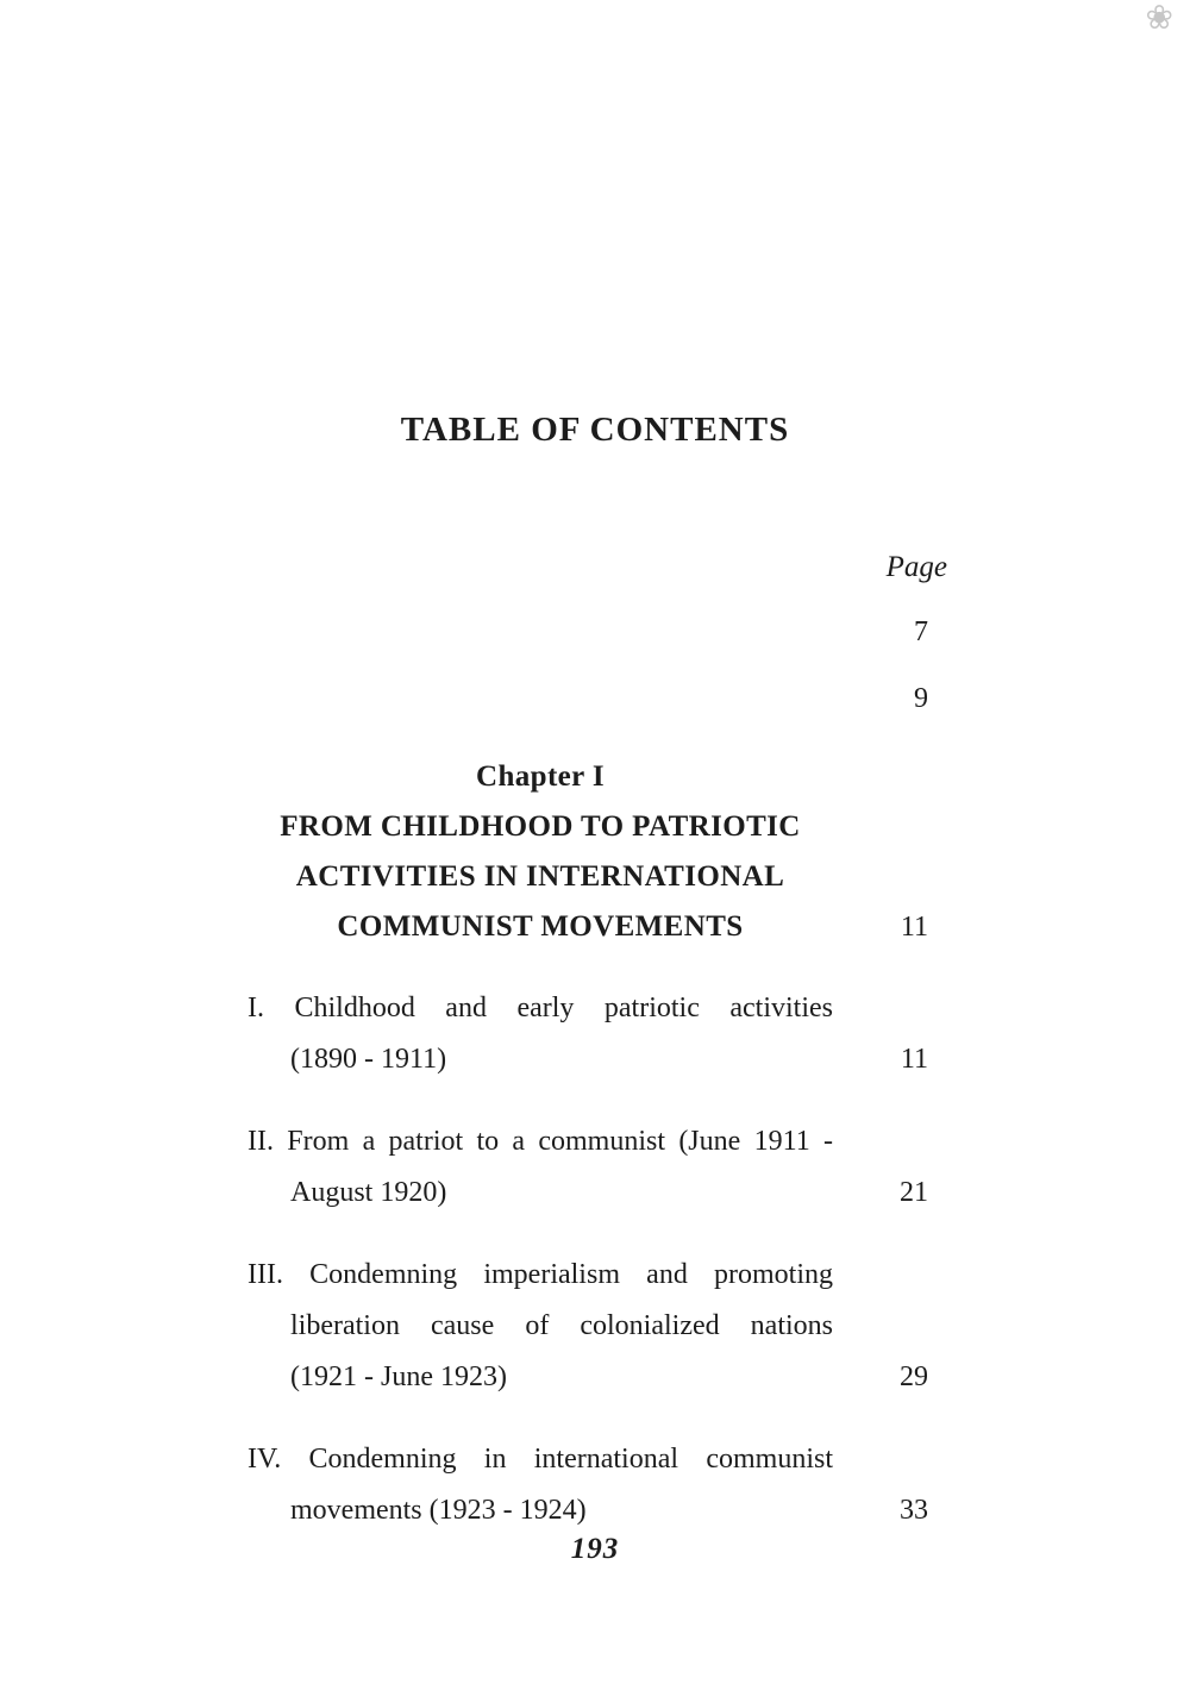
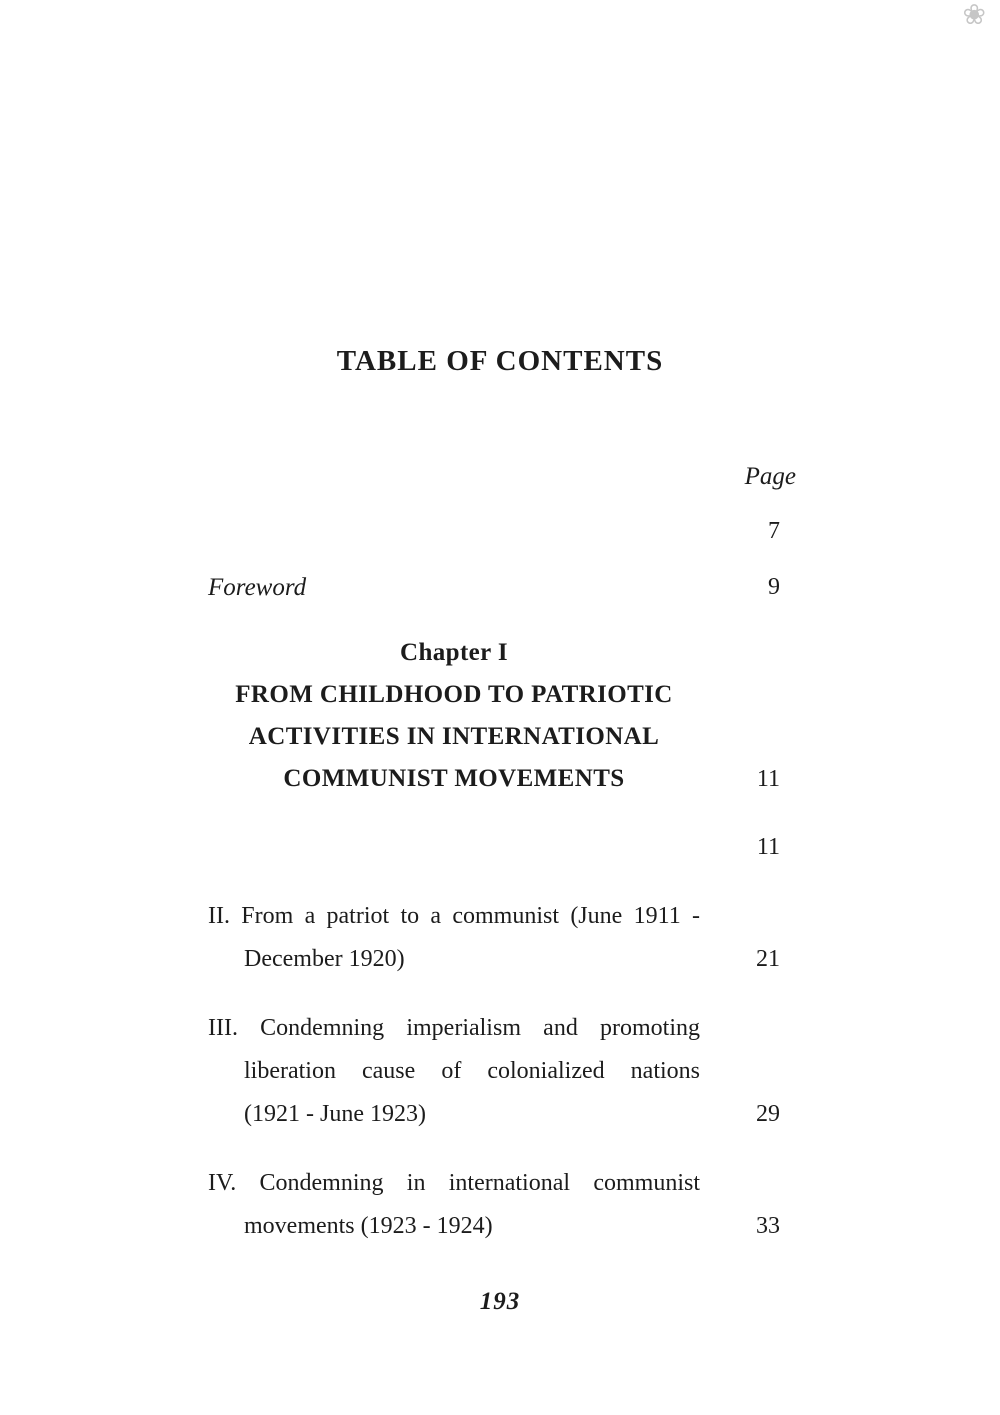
  ❀
  TABLE OF CONTENTS
  Page
  7
+ Foreword
  9
  Chapter I
  FROM CHILDHOOD TO PATRIOTIC
  ACTIVITIES IN INTERNATIONAL
  COMMUNIST MOVEMENTS
  11
- I. Childhood and early patriotic activities
- (1890 - 1911)
  11
  II. From a patriot to a communist (June 1911 -
- August 1920)
+ December 1920)
  21
  III. Condemning imperialism and promoting
  liberation cause of colonialized nations
  (1921 - June 1923)
  29
  IV. Condemning in international communist
  movements (1923 - 1924)
  33
  193
